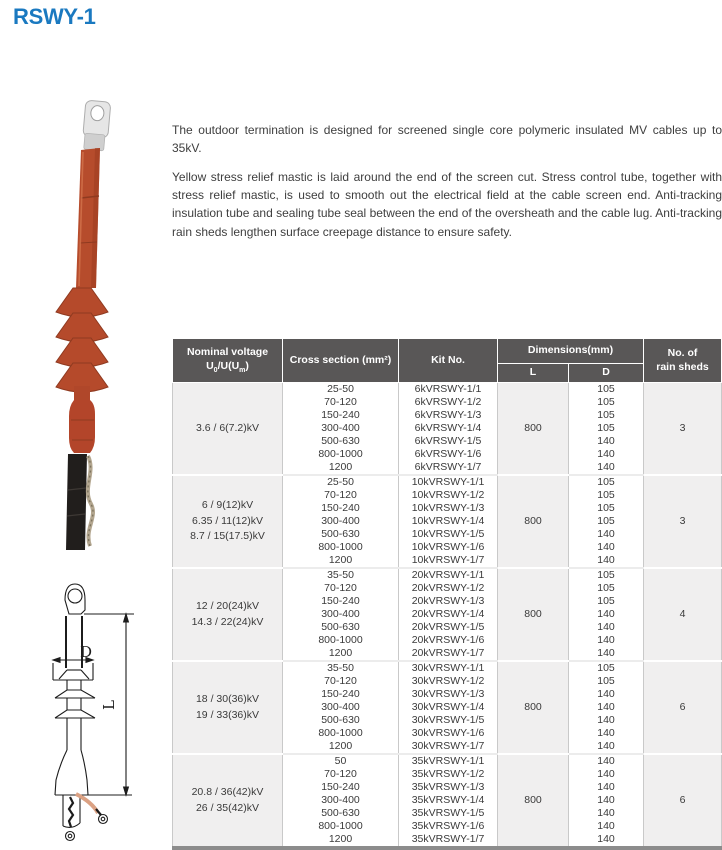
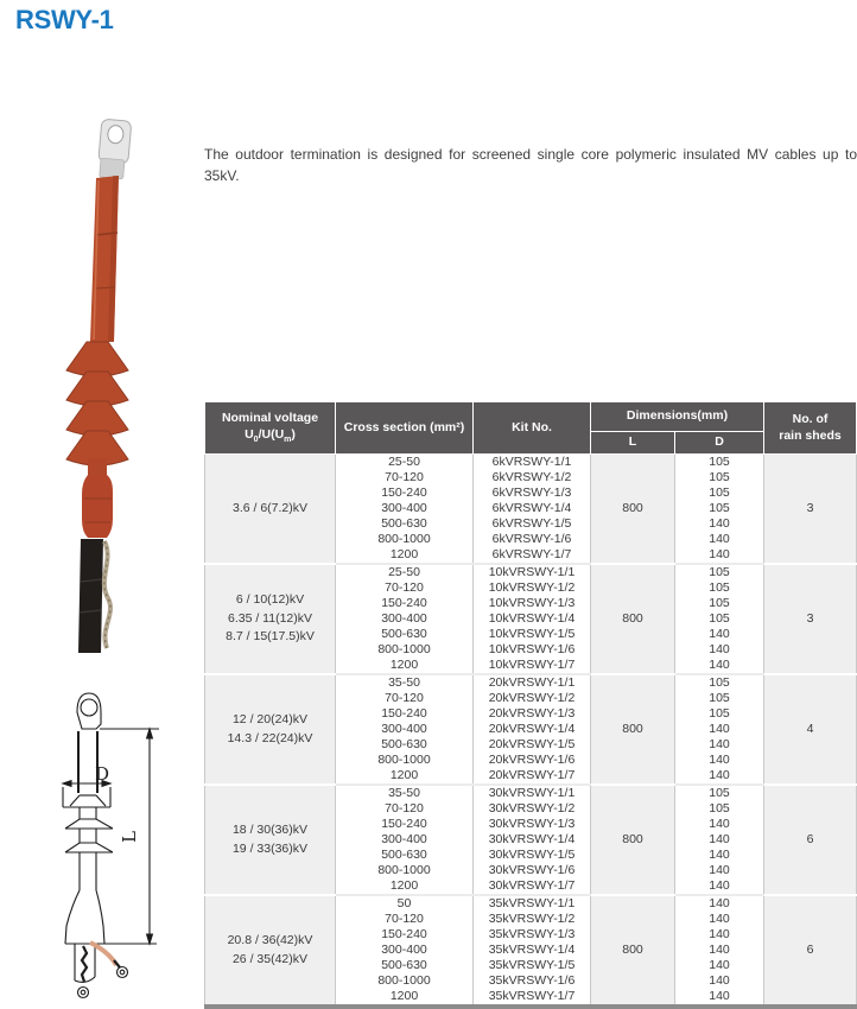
  RSWY-1
  The outdoor termination is designed for screened single core polymeric insulated MV cables up to 35kV.
- Yellow stress relief mastic is laid around the end of the screen cut. Stress control tube, together with stress relief mastic, is used to smooth out the electrical field at the cable screen end. Anti-tracking insulation tube and sealing tube seal between the end of the oversheath and the cable lug. Anti-tracking rain sheds lengthen surface creepage distance to ensure safety.
  D
  Nominal voltage U /U(U )	Cross section (mm²)	Kit No.	Dimensions(mm)	No. of rain sheds
  L	D
  3.6 / 6(7.2)kV	25-50	6kVRSWY-1/1	800	105	3
  70-120	6kVRSWY-1/2	105
  150-240	6kVRSWY-1/3	105
  300-400	6kVRSWY-1/4	105
  500-630	6kVRSWY-1/5	140
  800-1000	6kVRSWY-1/6	140
  1200	6kVRSWY-1/7	140
- 6 / 9(12)kV 6.35 / 11(12)kV 8.7 / 15(17.5)kV	25-50	10kVRSWY-1/1	800	105	3
+ 6 / 10(12)kV 6.35 / 11(12)kV 8.7 / 15(17.5)kV	25-50	10kVRSWY-1/1	800	105	3
  70-120	10kVRSWY-1/2	105
  150-240	10kVRSWY-1/3	105
  300-400	10kVRSWY-1/4	105
  500-630	10kVRSWY-1/5	140
  800-1000	10kVRSWY-1/6	140
  1200	10kVRSWY-1/7	140
  12 / 20(24)kV 14.3 / 22(24)kV	35-50	20kVRSWY-1/1	800	105	4
  70-120	20kVRSWY-1/2	105
  150-240	20kVRSWY-1/3	105
  300-400	20kVRSWY-1/4	140
  500-630	20kVRSWY-1/5	140
  800-1000	20kVRSWY-1/6	140
  1200	20kVRSWY-1/7	140
  18 / 30(36)kV 19 / 33(36)kV	35-50	30kVRSWY-1/1	800	105	6
  70-120	30kVRSWY-1/2	105
  150-240	30kVRSWY-1/3	140
  300-400	30kVRSWY-1/4	140
  500-630	30kVRSWY-1/5	140
  800-1000	30kVRSWY-1/6	140
  1200	30kVRSWY-1/7	140
  20.8 / 36(42)kV 26 / 35(42)kV	50	35kVRSWY-1/1	800	140	6
  70-120	35kVRSWY-1/2	140
  150-240	35kVRSWY-1/3	140
  300-400	35kVRSWY-1/4	140
  500-630	35kVRSWY-1/5	140
  800-1000	35kVRSWY-1/6	140
  1200	35kVRSWY-1/7	140
